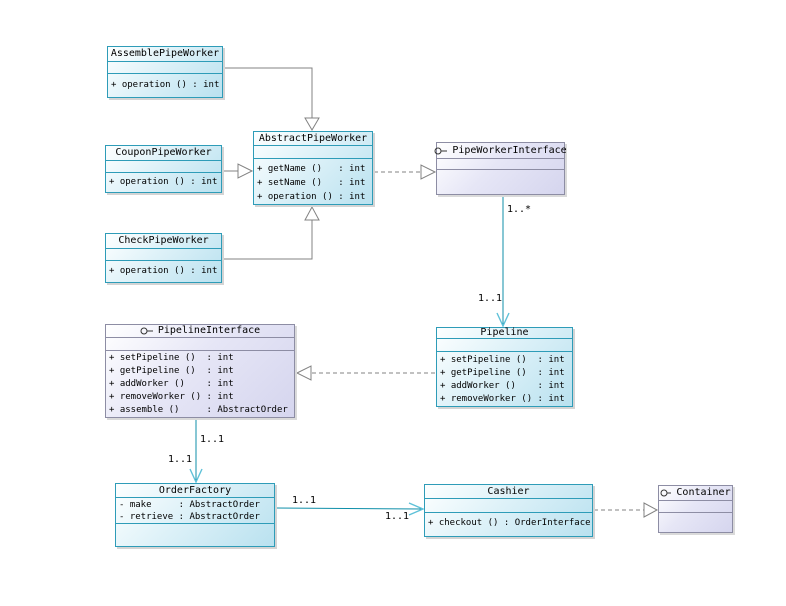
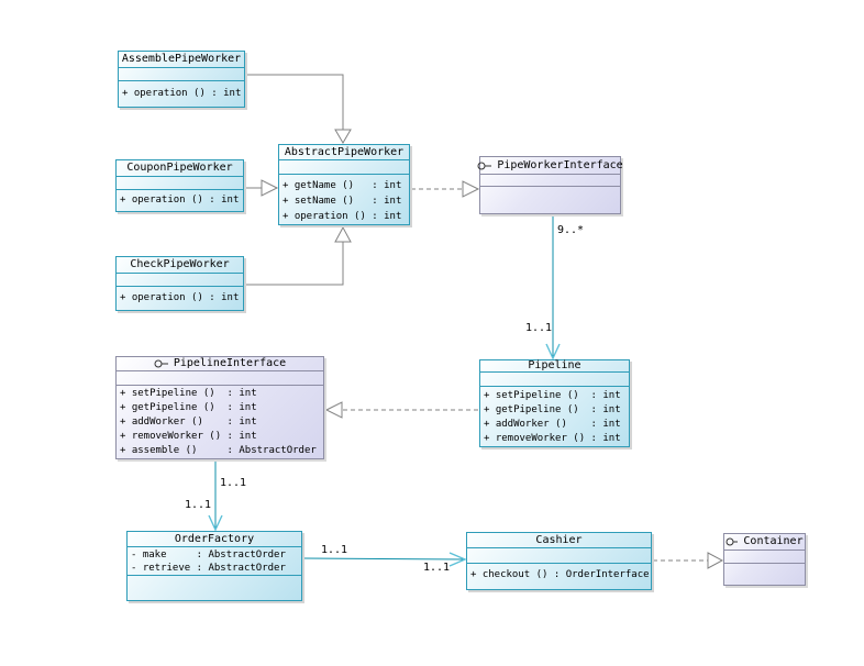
  AssemblePipeWorker
  + operation () : int
  CouponPipeWorker
  + operation () : int
  CheckPipeWorker
  + operation () : int
  AbstractPipeWorker
  + getName () : int
  + setName () : int
  + operation () : int
  PipeWorkerInterface
  Pipeline
  + setPipeline () : int
  + getPipeline () : int
  + addWorker () : int
  + removeWorker () : int
  PipelineInterface
  + setPipeline () : int
  + getPipeline () : int
  + addWorker () : int
  + removeWorker () : int
  + assemble () : AbstractOrder
  OrderFactory
  - make : AbstractOrder
  - retrieve : AbstractOrder
  Cashier
  + checkout () : OrderInterface
  Container
- 1..*
+ 9..*
  1..1
  1..1
  1..1
  1..1
  1..1
